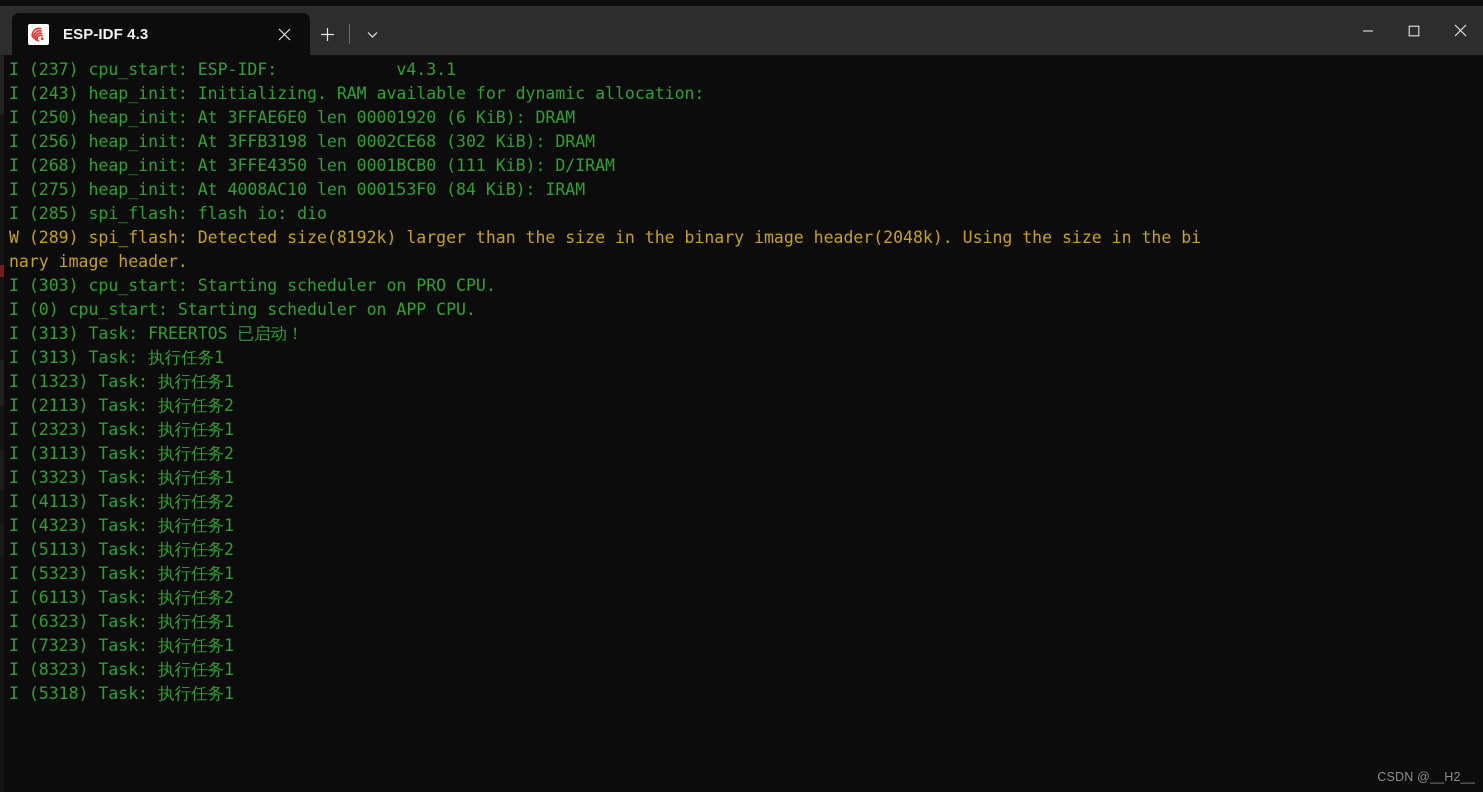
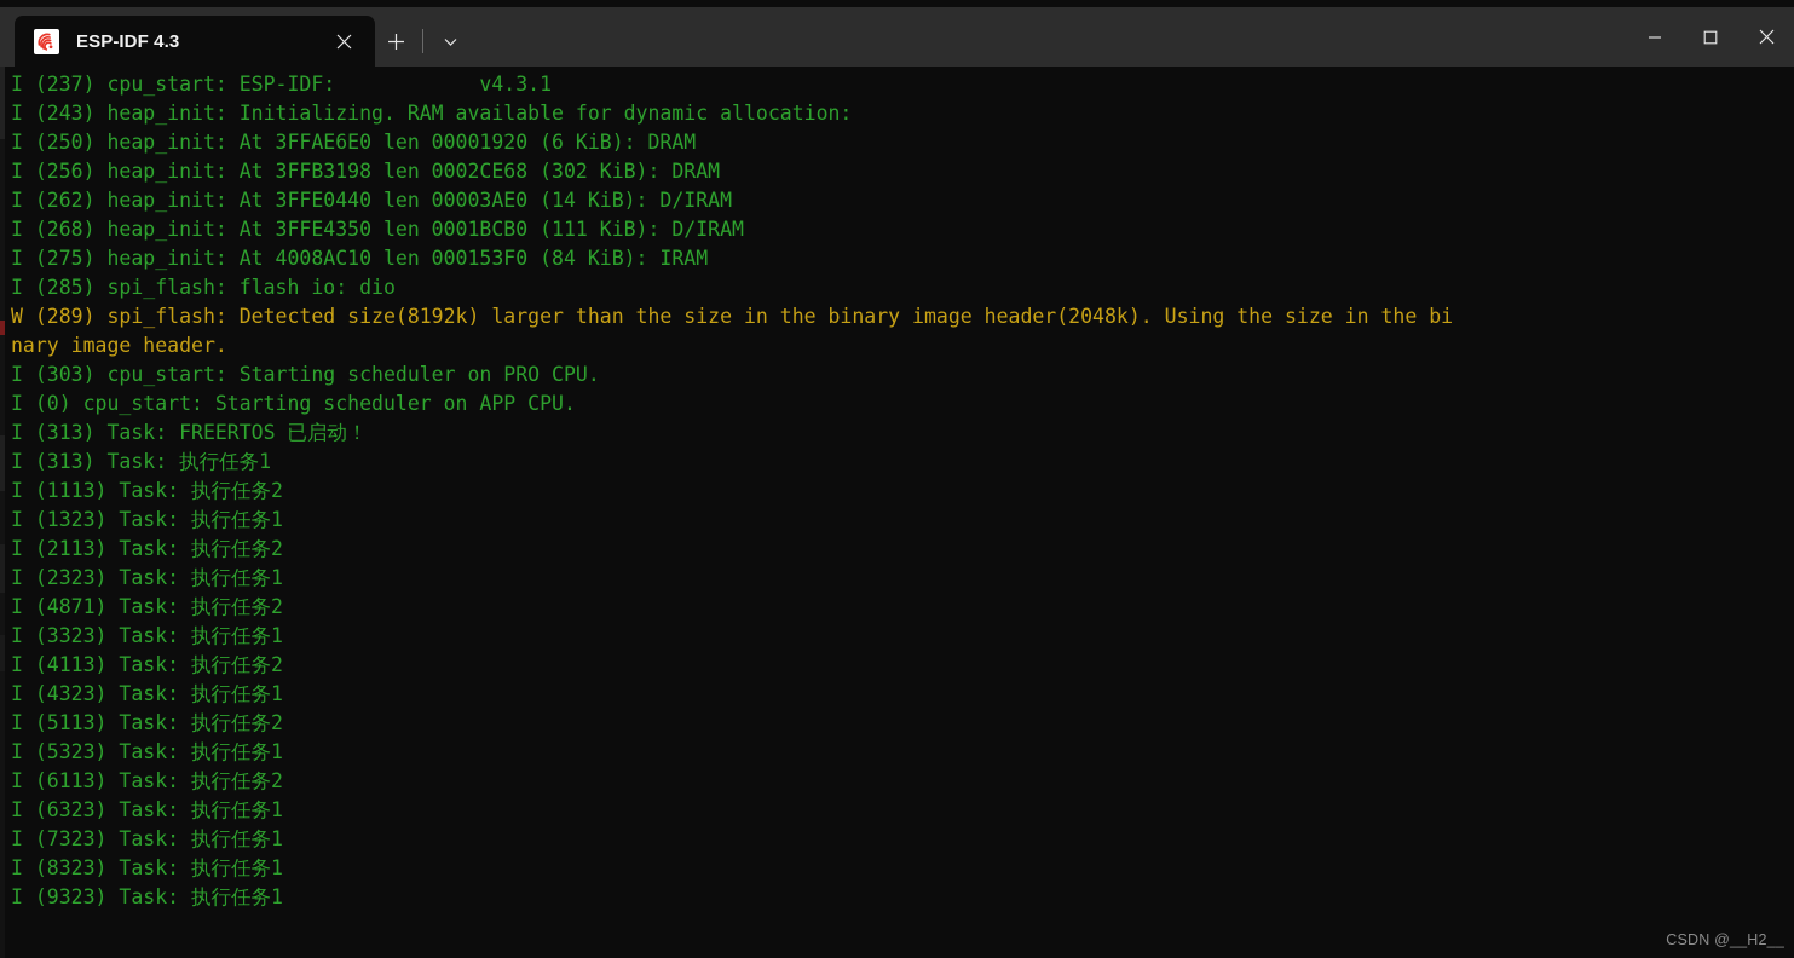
  ESP-IDF 4.3
  I (237) cpu_start: ESP-IDF: v4.3.1
  I (243) heap_init: Initializing. RAM available for dynamic allocation:
  I (250) heap_init: At 3FFAE6E0 len 00001920 (6 KiB): DRAM
  I (256) heap_init: At 3FFB3198 len 0002CE68 (302 KiB): DRAM
+ I (262) heap_init: At 3FFE0440 len 00003AE0 (14 KiB): D/IRAM
  I (268) heap_init: At 3FFE4350 len 0001BCB0 (111 KiB): D/IRAM
  I (275) heap_init: At 4008AC10 len 000153F0 (84 KiB): IRAM
  I (285) spi_flash: flash io: dio
  W (289) spi_flash: Detected size(8192k) larger than the size in the binary image header(2048k). Using the size in the bi
  nary image header.
  I (303) cpu_start: Starting scheduler on PRO CPU.
  I (0) cpu_start: Starting scheduler on APP CPU.
  I (313) Task: FREERTOS 已启动！
  I (313) Task: 执行任务1
+ I (1113) Task: 执行任务2
  I (1323) Task: 执行任务1
  I (2113) Task: 执行任务2
  I (2323) Task: 执行任务1
- I (3113) Task: 执行任务2
+ I (4871) Task: 执行任务2
  I (3323) Task: 执行任务1
  I (4113) Task: 执行任务2
  I (4323) Task: 执行任务1
  I (5113) Task: 执行任务2
  I (5323) Task: 执行任务1
  I (6113) Task: 执行任务2
  I (6323) Task: 执行任务1
  I (7323) Task: 执行任务1
  I (8323) Task: 执行任务1
- I (5318) Task: 执行任务1
+ I (9323) Task: 执行任务1
  CSDN @__H2__
